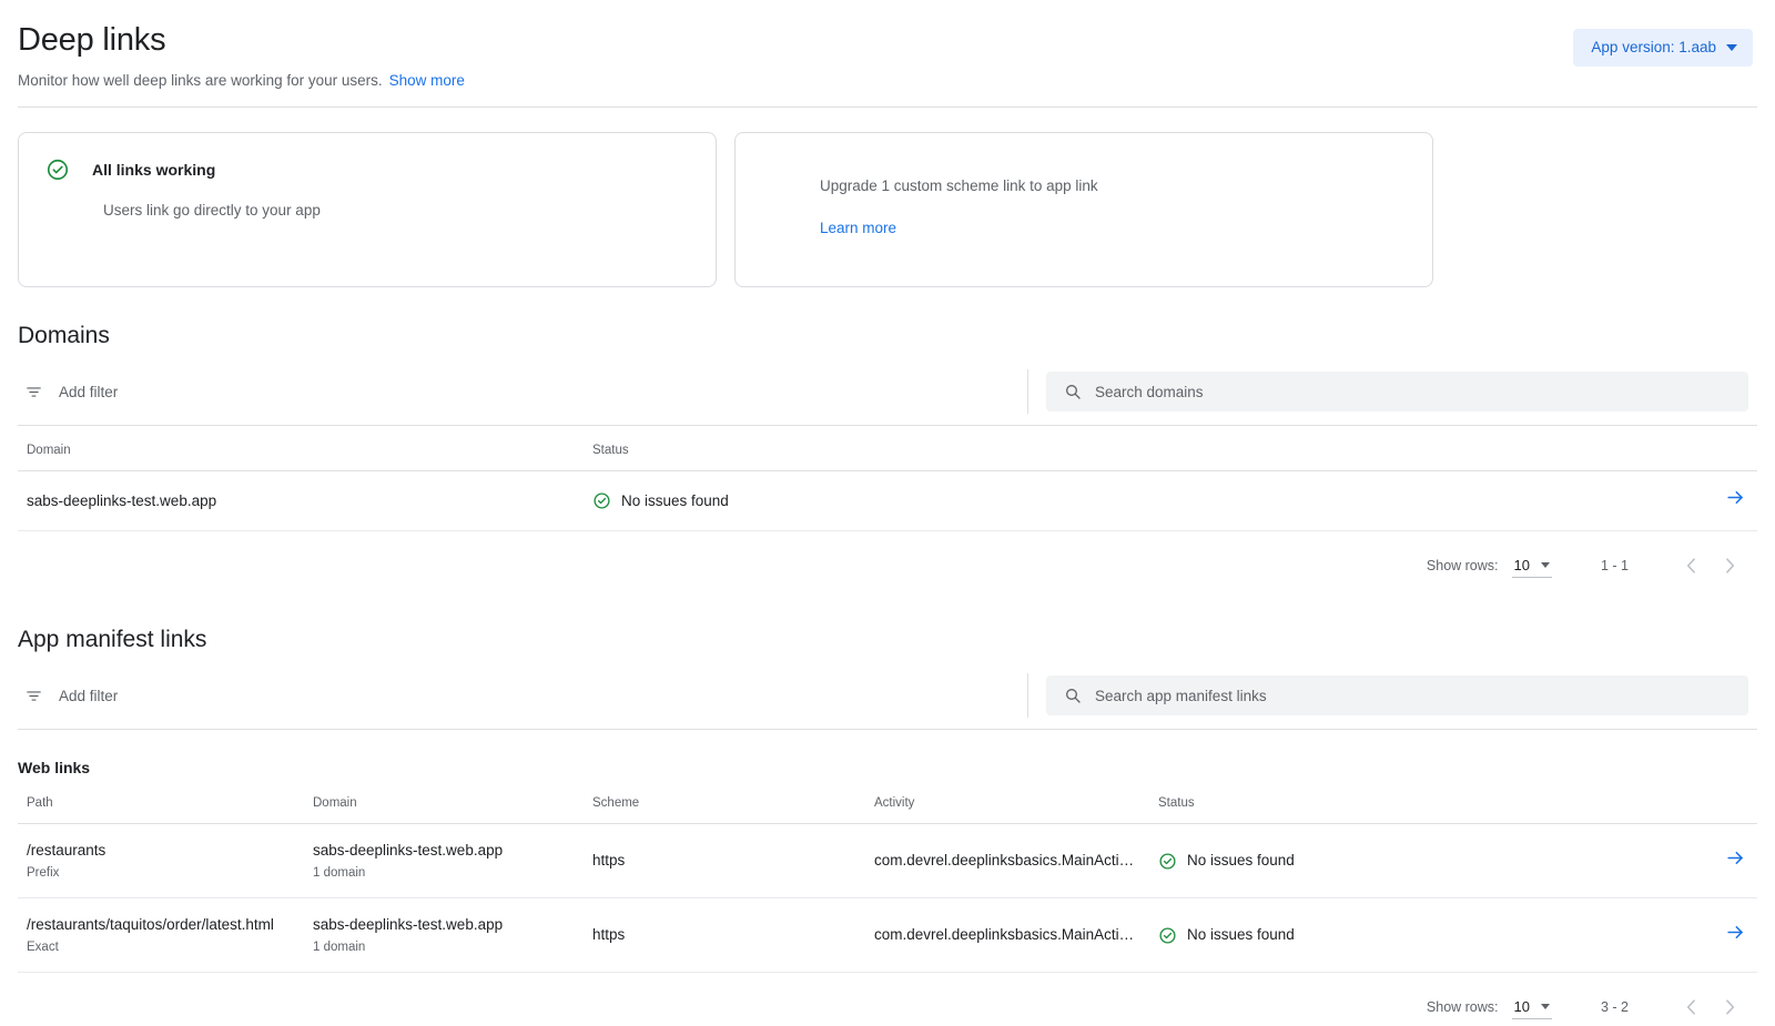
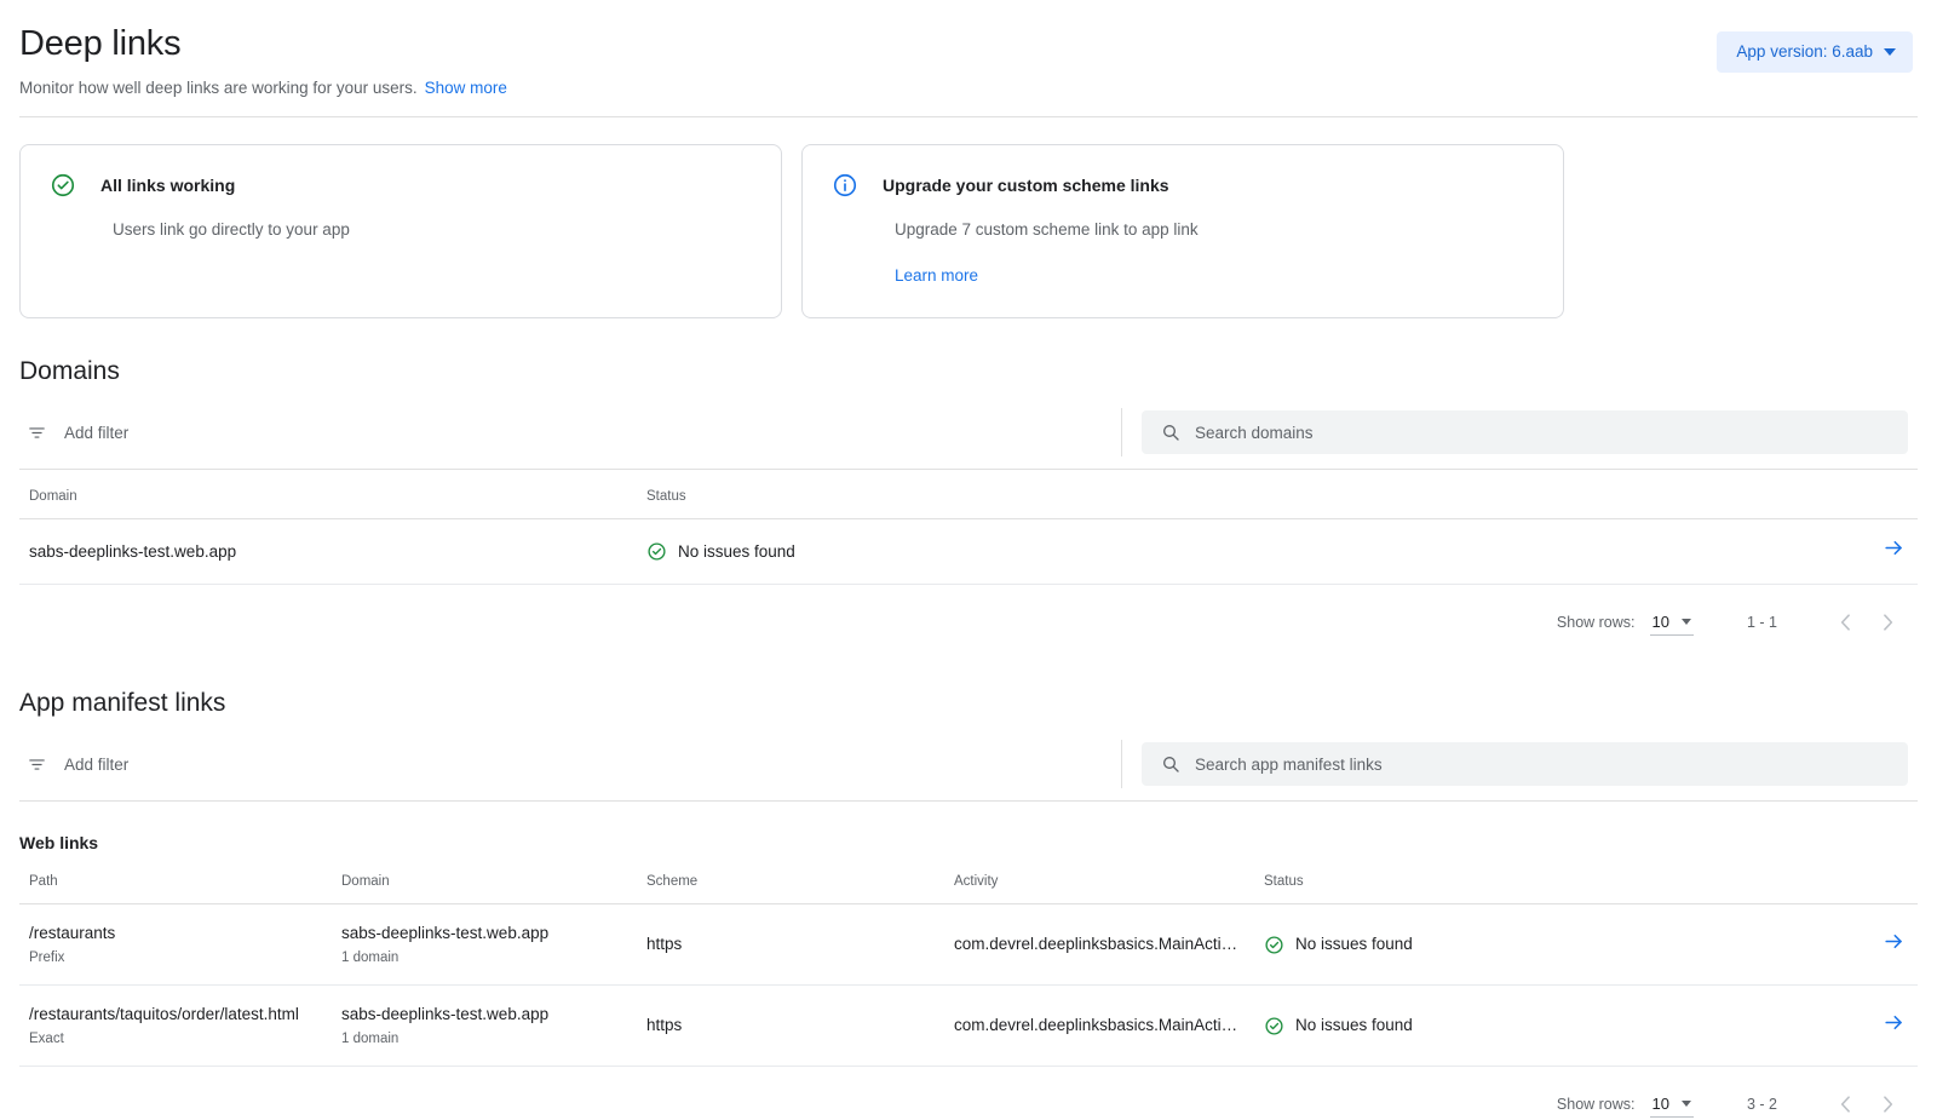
  Deep links
  Monitor how well deep links are working for your users. Show more
- App version: 1.aab
+ App version: 6.aab
  All links working
  Users link go directly to your app
+ Upgrade your custom scheme links
- Upgrade 1 custom scheme link to app link
+ Upgrade 7 custom scheme link to app link
  Learn more
  Domains
  Add filter
  Search domains
  Domain	Status
  sabs-deeplinks-test.web.app	No issues found
  Show rows:
  10
  1 - 1
  App manifest links
  Add filter
  Search app manifest links
  Web links
  Path	Domain	Scheme	Activity	Status
  /restaurants Prefix	sabs-deeplinks-test.web.app 1 domain	https	com.devrel.deeplinksbasics.MainActiv…	No issues found
  /restaurants/taquitos/order/latest.html Exact	sabs-deeplinks-test.web.app 1 domain	https	com.devrel.deeplinksbasics.MainActiv…	No issues found
  Show rows:
  10
  3 - 2
